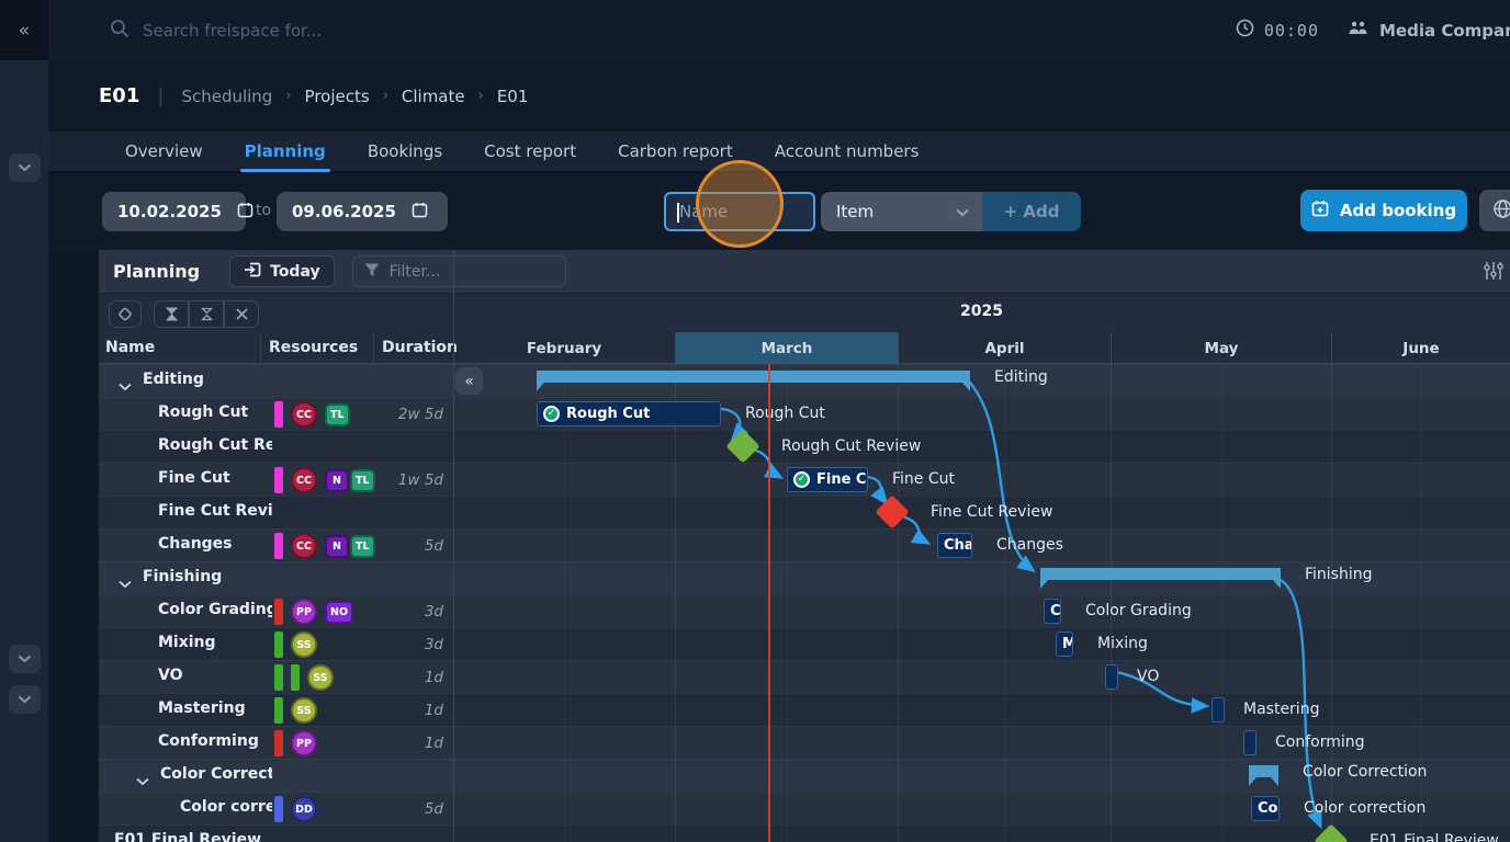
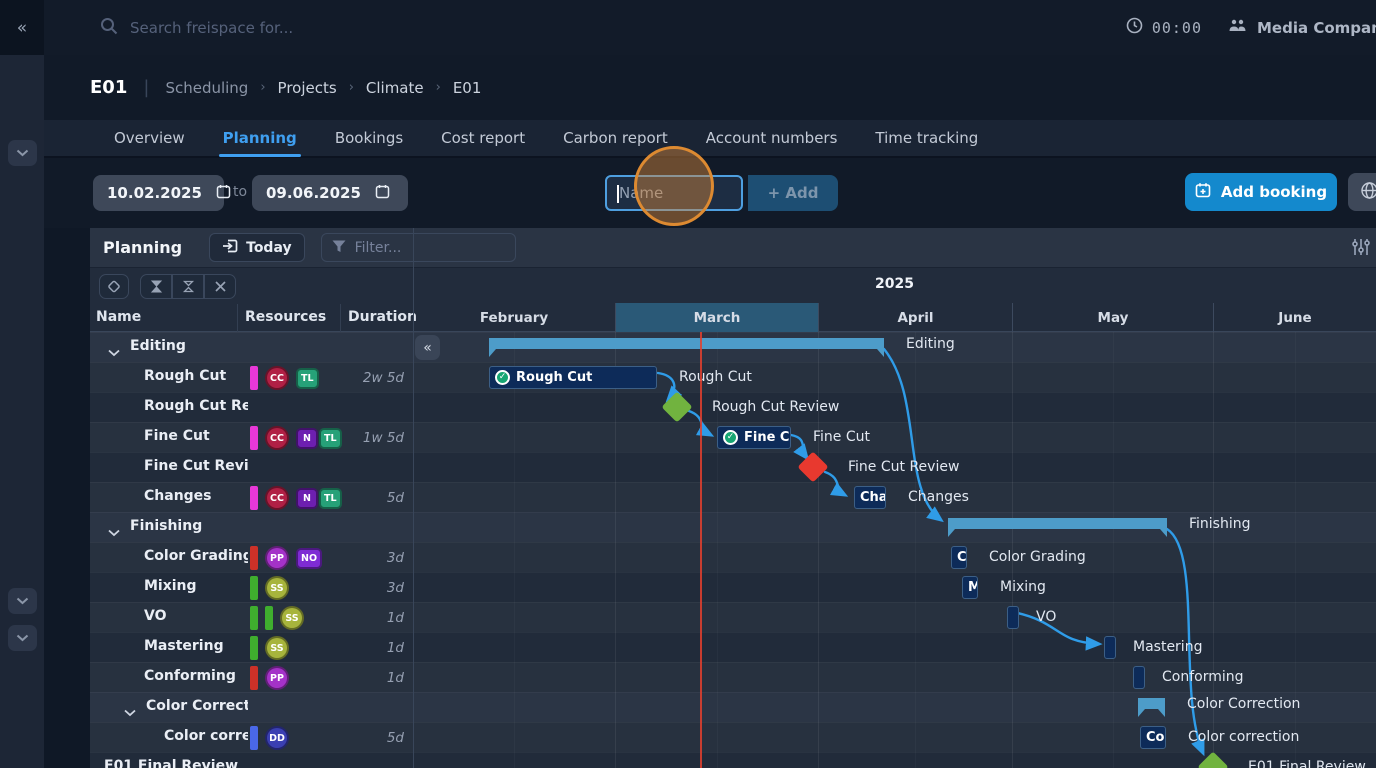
  «
  Search freispace for...
  00:00
  Media Compa
  E01
  |
  Scheduling
  ›
  Projects
  ›
  Climate
  ›
  E01
  Overview
  Planning
  Bookings
  Cost report
  Carbon report
  Account numbers
+ Time tracking
  10.02.2025
  to
  09.06.2025
  Name
- Item
  + Add
  Add booking
  Planning
  Today
  Filter...
  Name
  Resources
  Duratio
  2025
  February
  March
  April
  May
  June
  Editing
  Rough Cut
  CC
  TL
  2w 5d
  Rough Cut Re
  Fine Cut
  CC
  N
  TL
  1w 5d
  Fine Cut Revi
  Changes
  CC
  N
  TL
  5d
  Finishing
  Color Grading
  PP
  NO
  3d
  Mixing
  SS
  3d
  VO
  SS
  1d
  Mastering
  SS
  1d
  Conforming
  PP
  1d
  Color Correct
  Color corre
  DD
  5d
  E01 Final Review
  «
  Editing
  ✓
  Rough Cut
  Rough Cut
  Rough Cut Review
  ✓
  Fine C
  Fine Cut
  Fine Cut Review
  Cha
  Changes
  Finishing
  C
  Color Grading
  M
  Mixing
  VO
  Mastering
  Conforming
  Color Correction
  Color correction
  E01 Final Review
